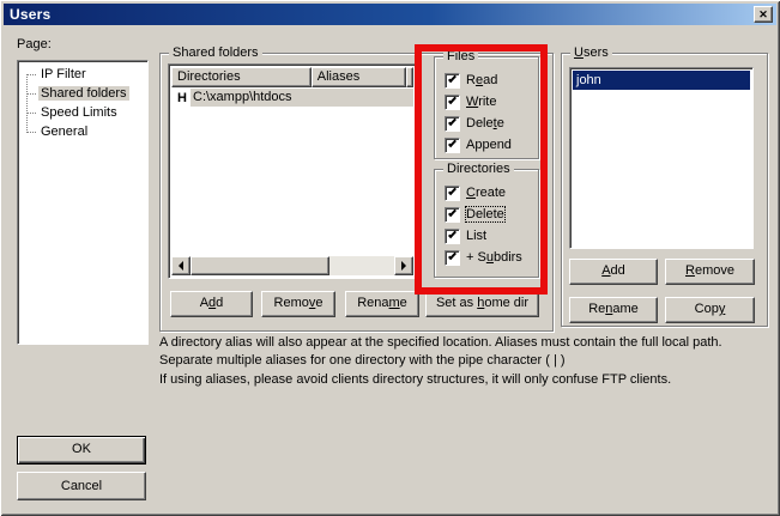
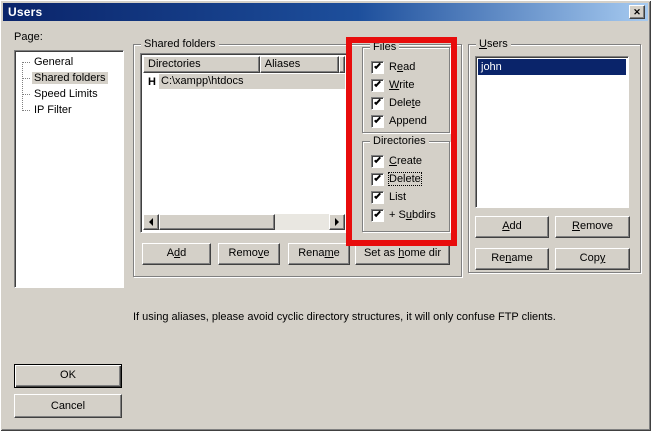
  Users
  ✕
  Page:
- IP Filter
+ General
  Shared folders
  Speed Limits
- General
+ IP Filter
  Shared folders
  Directories
  Aliases
  H
  C:\xampp\htdocs
  Add
  Remove
  Rename
  Set as home dir
  Files
  Read
  Write
  Delete
  Append
  Directories
  Create
  Delete
  List
  + Subdirs
  Users
  john
  Add
  Remove
  Rename
  Copy
- A directory alias will also appear at the specified location. Aliases must contain the full local path. Separate multiple aliases for one directory with the pipe character ( | )
- If using aliases, please avoid clients directory structures, it will only confuse FTP clients.
+ If using aliases, please avoid cyclic directory structures, it will only confuse FTP clients.
  OK
  Cancel
